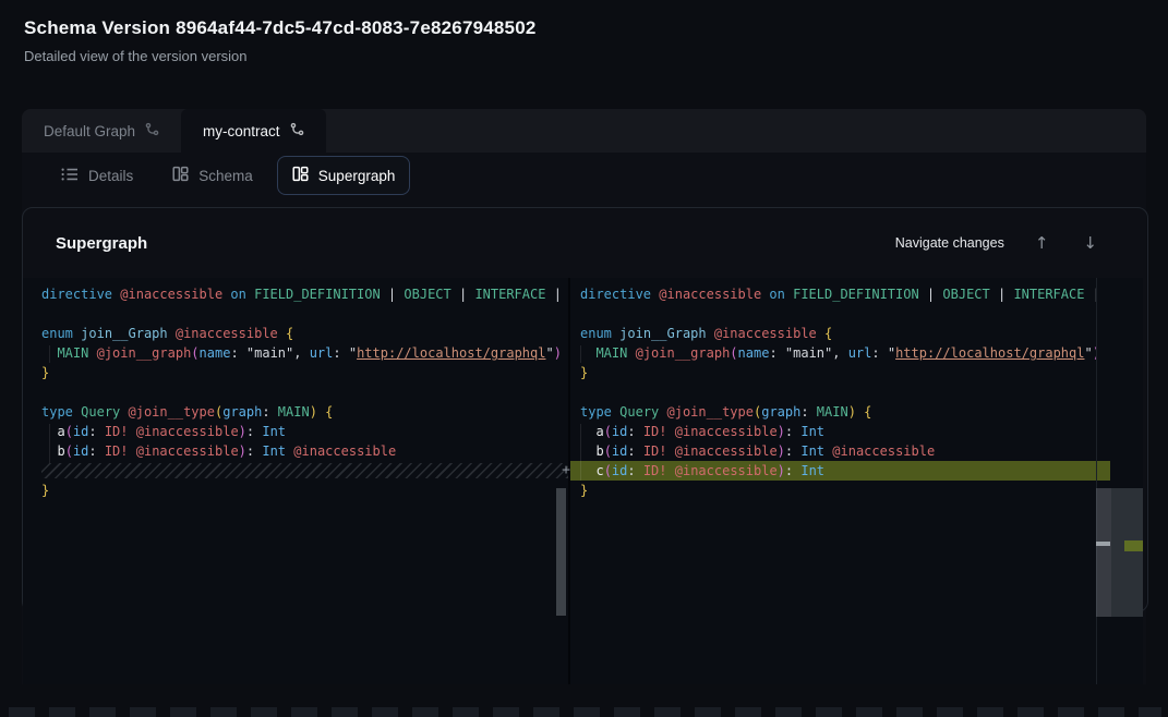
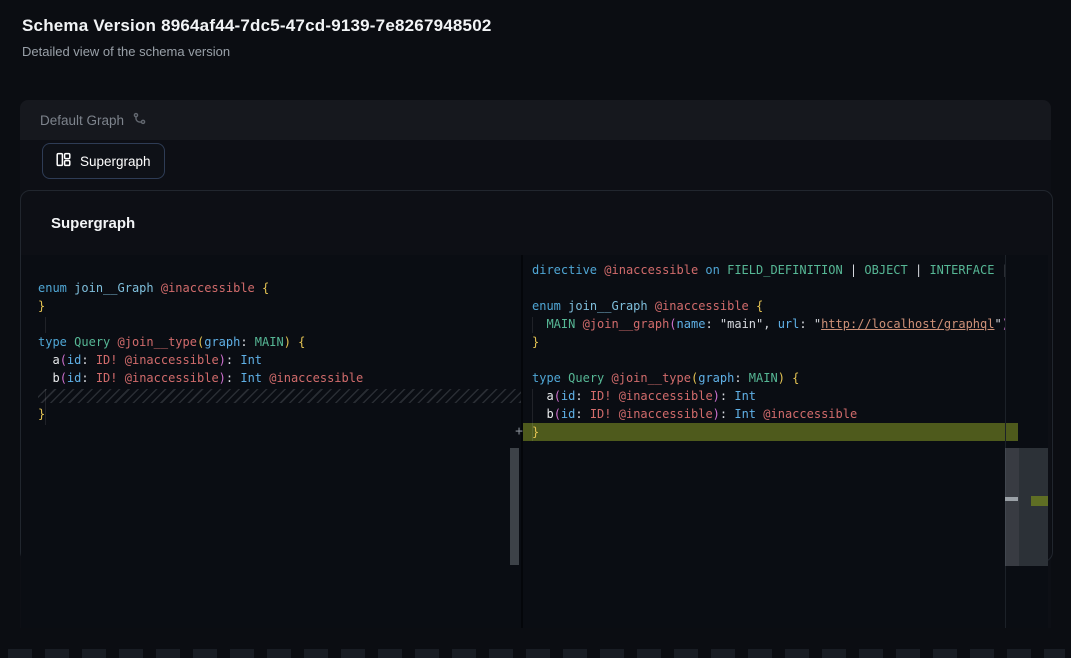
- Schema Version 8964af44-7dc5-47cd-8083-7e8267948502
+ Schema Version 8964af44-7dc5-47cd-9139-7e8267948502
- Detailed view of the version version
+ Detailed view of the schema version
  Default Graph
- my-contract
- Details
- Schema
  Supergraph
  Supergraph
- Navigate changes
- ↑
- ↓
- directive @inaccessible on FIELD_DEFINITION | OBJECT | INTERFACE |
  enum join__Graph @inaccessible {
- MAIN @join__graph(name: "main", url: "http://localhost/graphql")
  }
  type Query @join__type(graph: MAIN) {
  a(id: ID! @inaccessible): Int
  b(id: ID! @inaccessible): Int @inaccessible
  }
  directive @inaccessible on FIELD_DEFINITION | OBJECT | INTERFACE
  enum join__Graph @inaccessible {
  MAIN @join__graph(name: "main", url: "http://localhost/graphql"
  }
  type Query @join__type(graph: MAIN) {
  a(id: ID! @inaccessible): Int
  b(id: ID! @inaccessible): Int @inaccessible
- c(id: ID! @inaccessible): Int
  }
  +
